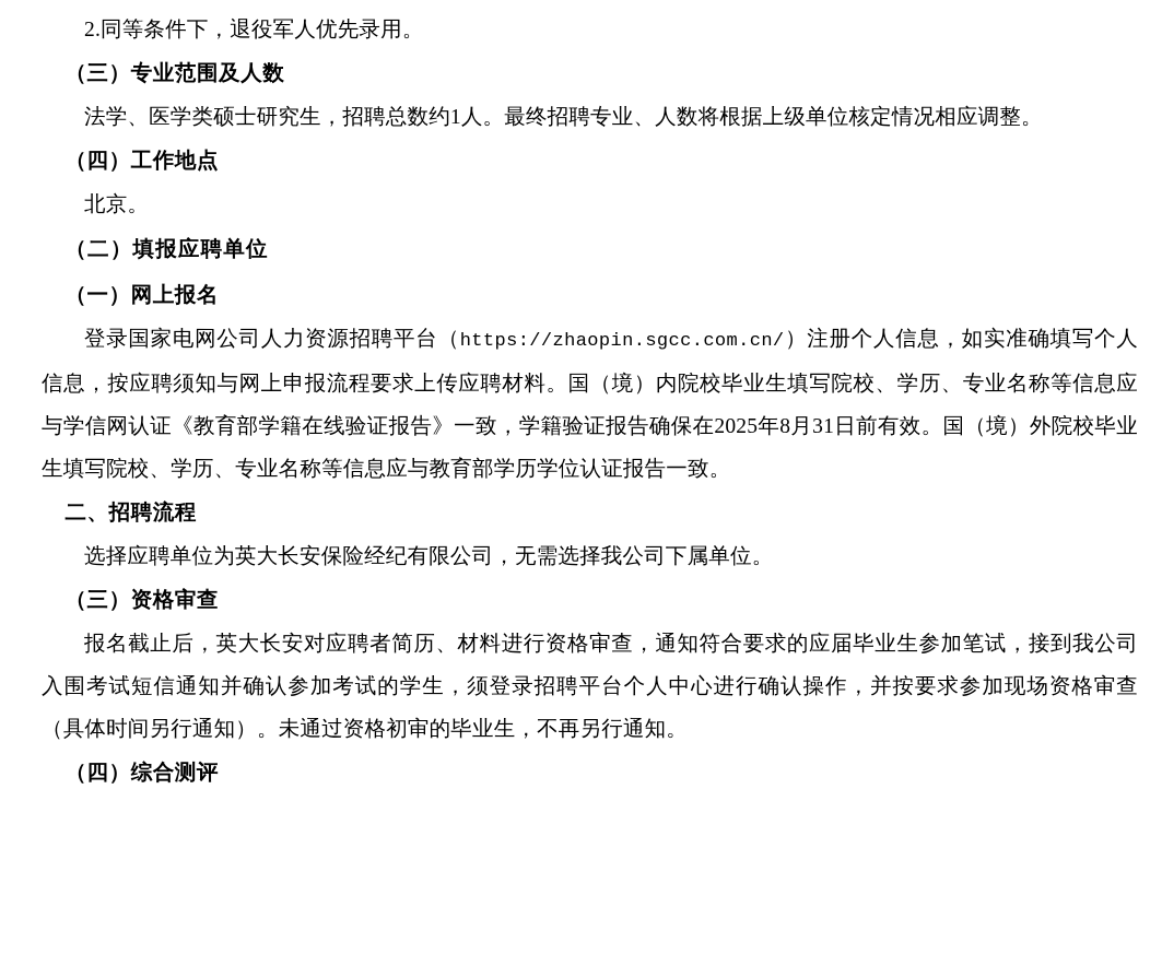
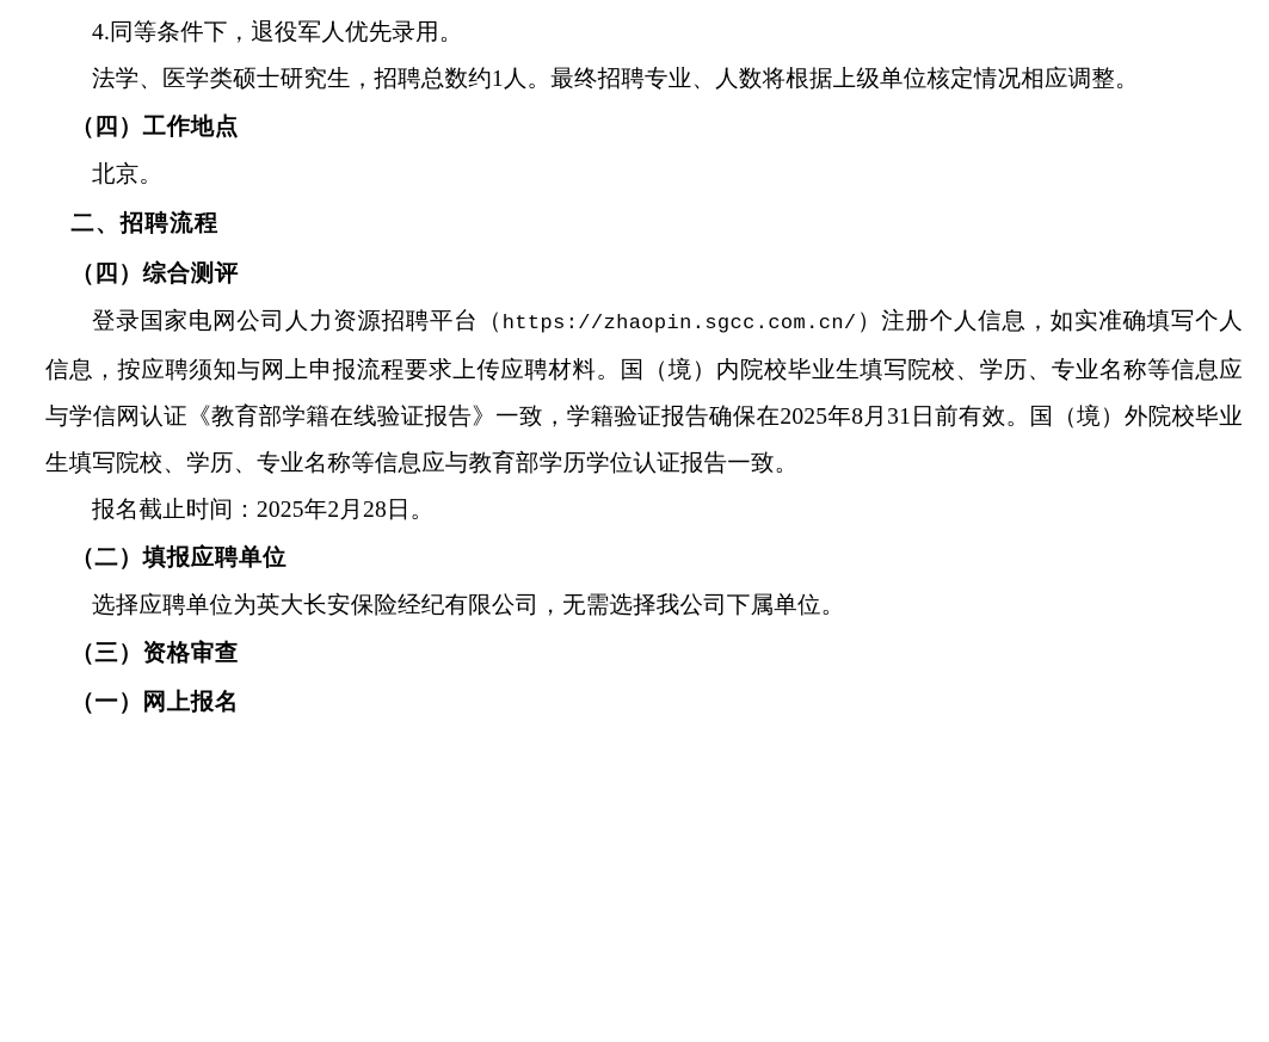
- 2.同等条件下，退役军人优先录用。
+ 4.同等条件下，退役军人优先录用。
- （三）专业范围及人数
  法学、医学类硕士研究生，招聘总数约1人。最终招聘专业、人数将根据上级单位核定情况相应调整。
  （四）工作地点
  北京。
- （二）填报应聘单位
+ 二、招聘流程
- （一）网上报名
+ （四）综合测评
  登录国家电网公司人力资源招聘平台（https://zhaopin.sgcc.com.cn/）注册个人信息，如实准确填写个人信息，按应聘须知与网上申报流程要求上传应聘材料。国（境）内院校毕业生填写院校、学历、专业名称等信息应与学信网认证《教育部学籍在线验证报告》一致，学籍验证报告确保在2025年8月31日前有效。国（境）外院校毕业生填写院校、学历、专业名称等信息应与教育部学历学位认证报告一致。
+ 报名截止时间：2025年2月28日。
- 二、招聘流程
+ （二）填报应聘单位
  选择应聘单位为英大长安保险经纪有限公司，无需选择我公司下属单位。
  （三）资格审查
- 报名截止后，英大长安对应聘者简历、材料进行资格审查，通知符合要求的应届毕业生参加笔试，接到我公司入围考试短信通知并确认参加考试的学生，须登录招聘平台个人中心进行确认操作，并按要求参加现场资格审查（具体时间另行通知）。未通过资格初审的毕业生，不再另行通知。
- （四）综合测评
+ （一）网上报名
